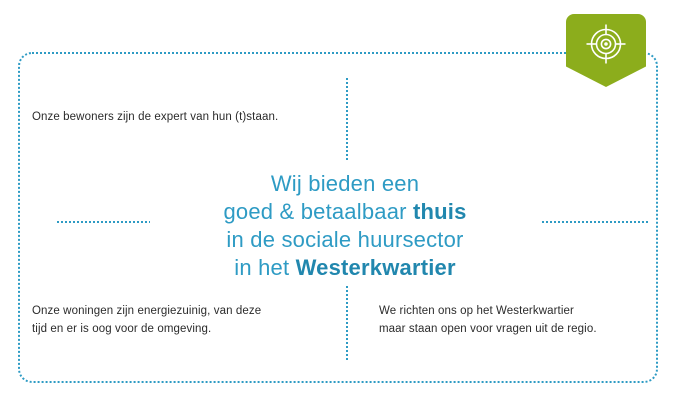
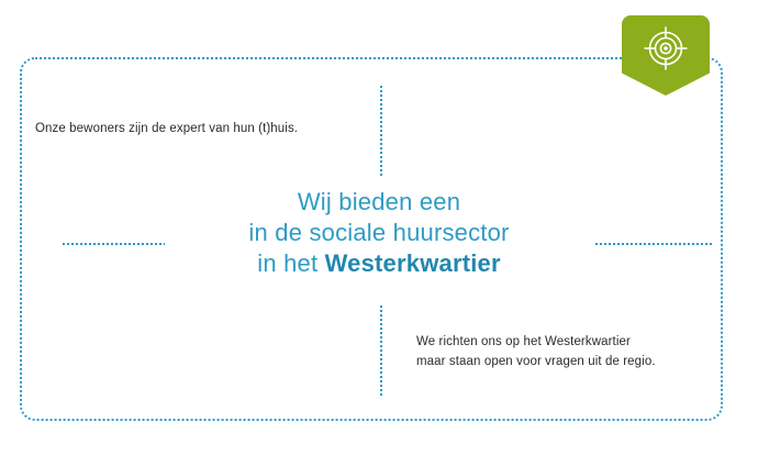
- Onze bewoners zijn de expert van hun (t)staan.
+ Onze bewoners zijn de expert van hun (t)huis.
- Onze woningen zijn energiezuinig, van deze
- tijd en er is oog voor de omgeving.
  We richten ons op het Westerkwartier
  maar staan open voor vragen uit de regio.
  Wij bieden een
- goed & betaalbaar thuis
  in de sociale huursector
  in het Westerkwartier
